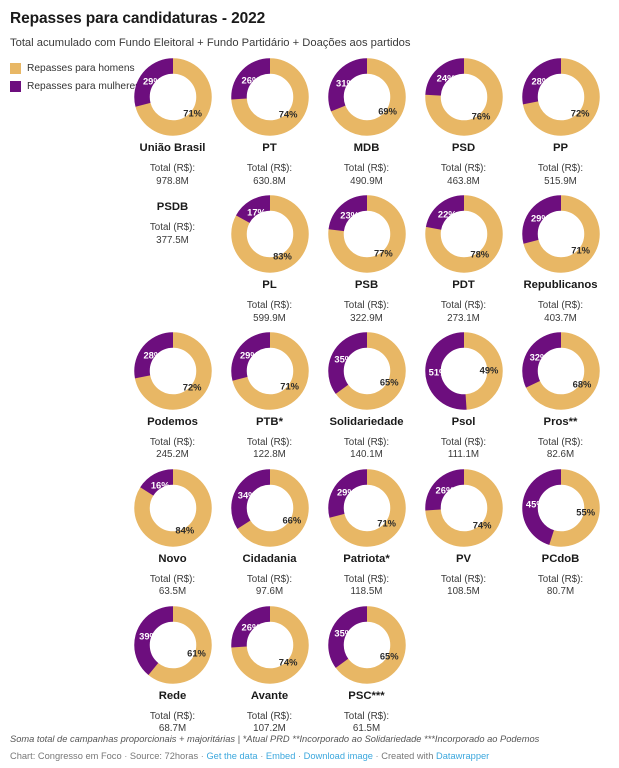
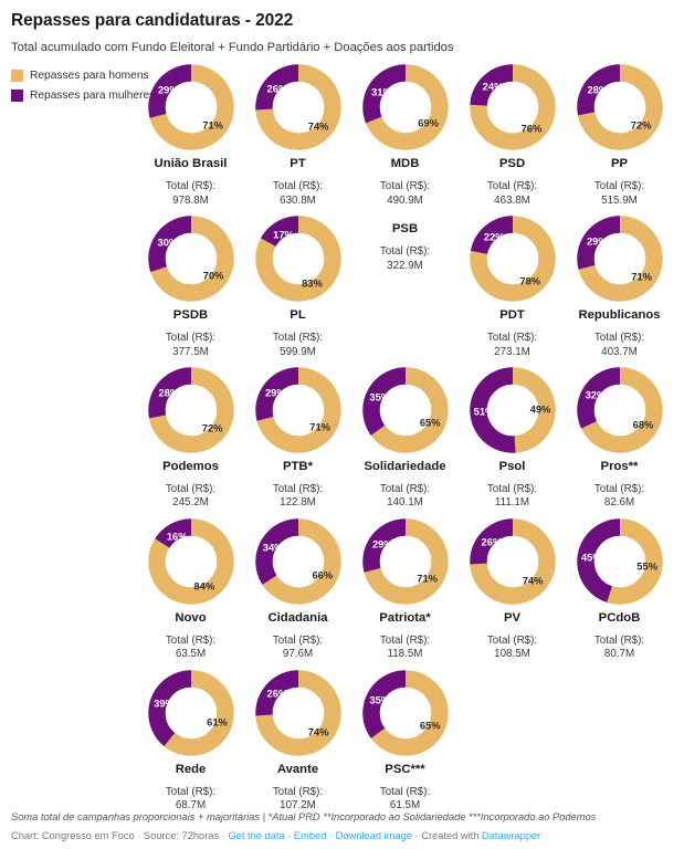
  Repasses para candidaturas - 2022
  Total acumulado com Fundo Eleitoral + Fundo Partidário + Doações aos partidos
  Repasses para homens
  Repasses para mulhere
  71%
  29%
  União Brasil
  Total (R$):
  978.8M
  74%
  26%
  PT
  Total (R$):
  630.8M
  69%
  31%
  MDB
  Total (R$):
  490.9M
  76%
  24%
  PSD
  Total (R$):
  463.8M
  72%
  28%
  PP
  Total (R$):
  515.9M
+ 70%
+ 30%
  PSDB
  Total (R$):
  377.5M
  83%
  17%
  PL
  Total (R$):
  599.9M
- 77%
- 23%
  PSB
  Total (R$):
  322.9M
  78%
  22%
  PDT
  Total (R$):
  273.1M
  71%
  29%
  Republicanos
  Total (R$):
  403.7M
  72%
  28%
  Podemos
  Total (R$):
  245.2M
  71%
  29%
  PTB*
  Total (R$):
  122.8M
  65%
  35%
  Solidariedade
  Total (R$):
  140.1M
  49%
  51%
  Psol
  Total (R$):
  111.1M
  68%
  32%
  Pros**
  Total (R$):
  82.6M
  84%
  16%
  Novo
  Total (R$):
  63.5M
  66%
  34%
  Cidadania
  Total (R$):
  97.6M
  71%
  29%
  Patriota*
  Total (R$):
  118.5M
  74%
  26%
  PV
  Total (R$):
  108.5M
  55%
  45%
  PCdoB
  Total (R$):
  80.7M
  61%
  39%
  Rede
  Total (R$):
  68.7M
  74%
  26%
  Avante
  Total (R$):
  107.2M
  65%
  35%
  PSC***
  Total (R$):
  61.5M
  Soma total de campanhas proporcionais + majoritárias | *Atual PRD **Incorporado ao Solidariedade ***Incorporado ao Podemos
  Chart: Congresso em Foco · Source: 72horas · Get the data · Embed · Download image · Created with Datawrapper
